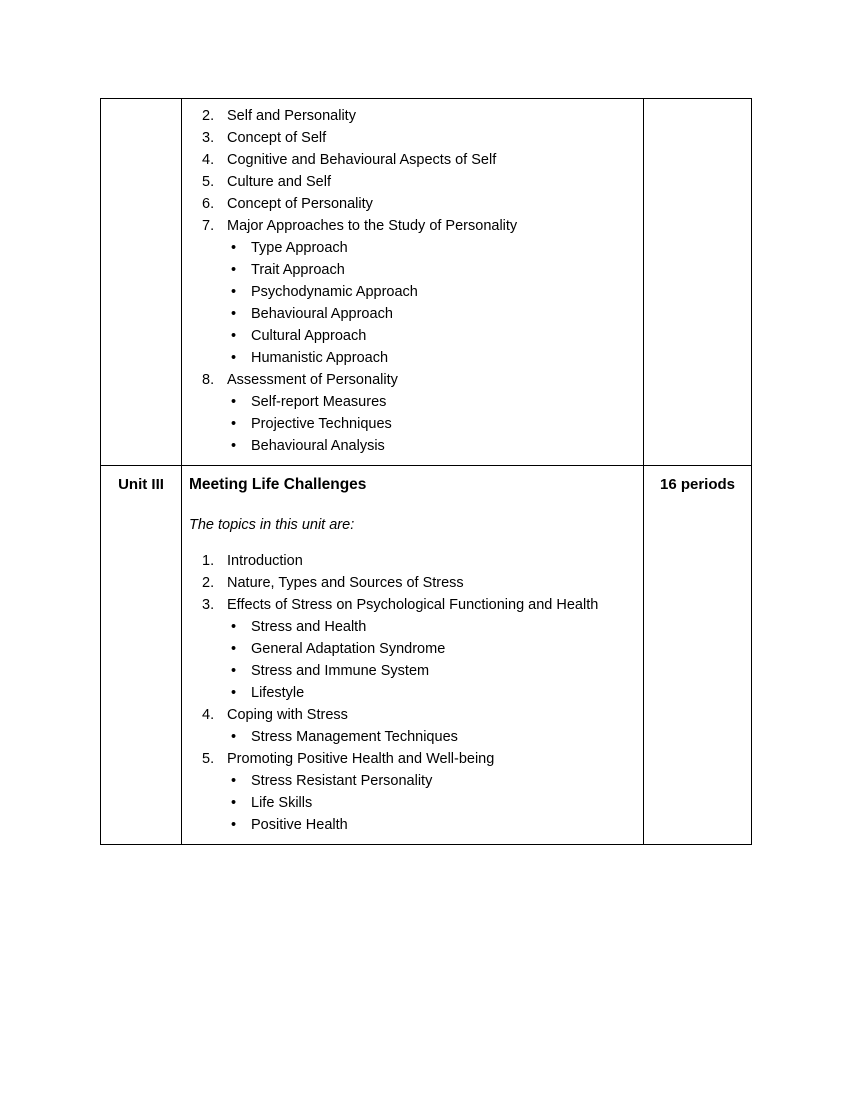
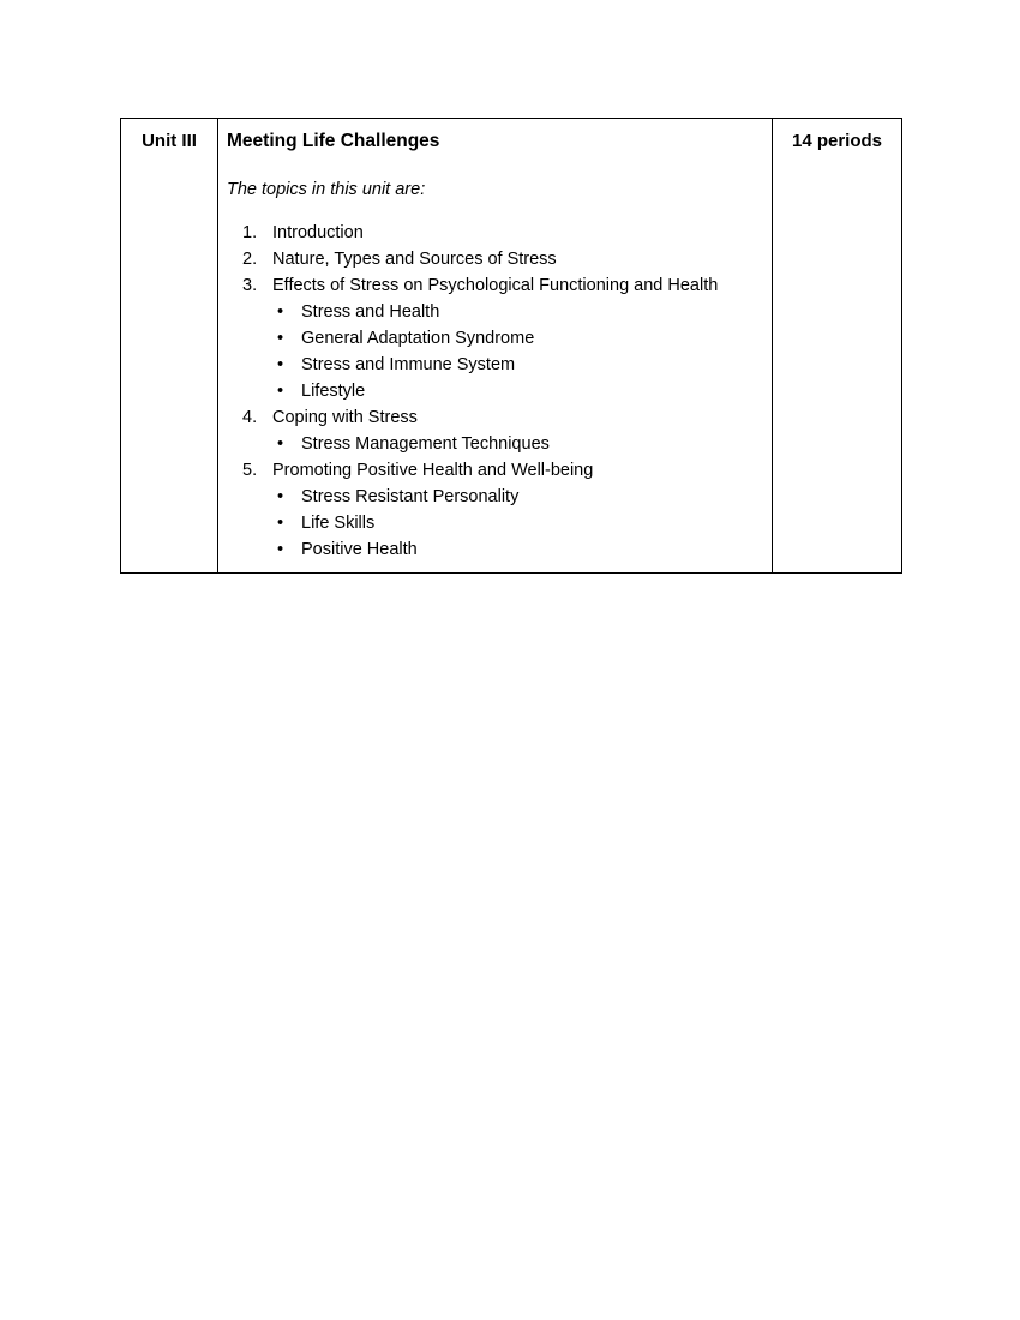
- 	2. Self and Personality 3. Concept of Self 4. Cognitive and Behavioural Aspects of Self 5. Culture and Self 6. Concept of Personality 7. Major Approaches to the Study of Personality • Type Approach • Trait Approach • Psychodynamic Approach • Behavioural Approach • Cultural Approach • Humanistic Approach 8. Assessment of Personality • Self-report Measures • Projective Techniques • Behavioural Analysis
- Unit III	Meeting Life Challenges The topics in this unit are: 1. Introduction 2. Nature, Types and Sources of Stress 3. Effects of Stress on Psychological Functioning and Health • Stress and Health • General Adaptation Syndrome • Stress and Immune System • Lifestyle 4. Coping with Stress • Stress Management Techniques 5. Promoting Positive Health and Well-being • Stress Resistant Personality • Life Skills • Positive Health	16 periods
+ Unit III	Meeting Life Challenges The topics in this unit are: 1. Introduction 2. Nature, Types and Sources of Stress 3. Effects of Stress on Psychological Functioning and Health • Stress and Health • General Adaptation Syndrome • Stress and Immune System • Lifestyle 4. Coping with Stress • Stress Management Techniques 5. Promoting Positive Health and Well-being • Stress Resistant Personality • Life Skills • Positive Health	14 periods
